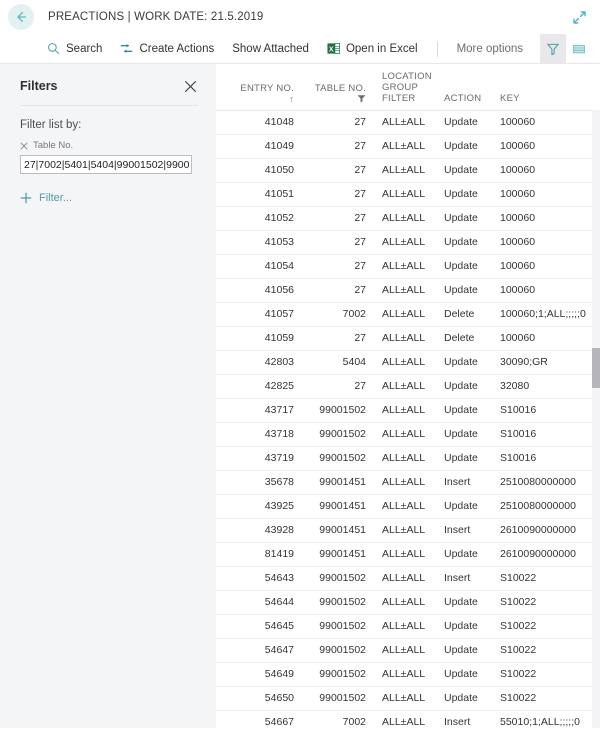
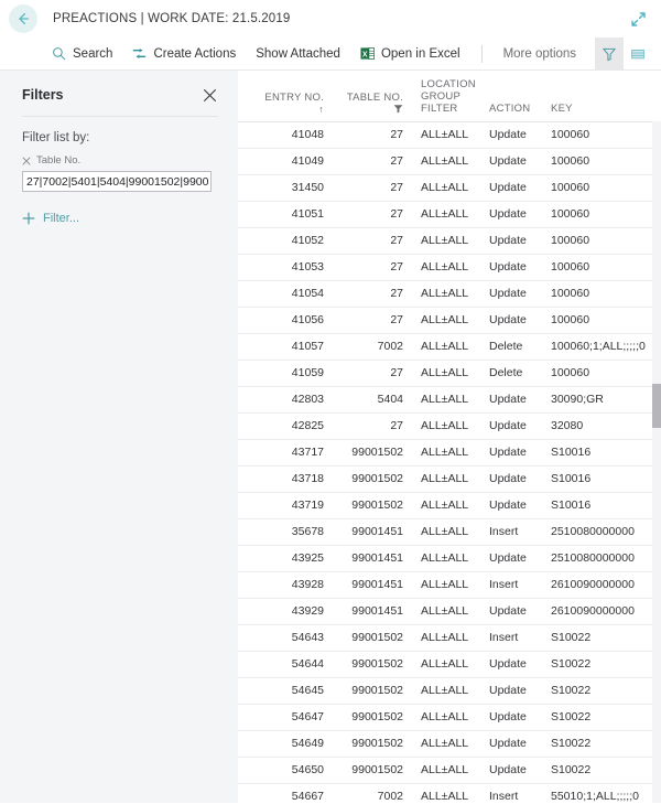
  PREACTIONS | WORK DATE: 21.5.2019
  Search
  Create Actions
  Show Attached
  Open in Excel
  More options
  Filters
  Filter list by:
  Table No.
  27|7002|5401|5404|99001502|9900
  Filter...
  ENTRY NO. ↑	TABLE NO.	LOCATION GROUP FILTER	ACTION	KEY
  41048	27	ALL±ALL	Update	100060
  41049	27	ALL±ALL	Update	100060
- 41050	27	ALL±ALL	Update	100060
+ 31450	27	ALL±ALL	Update	100060
  41051	27	ALL±ALL	Update	100060
  41052	27	ALL±ALL	Update	100060
  41053	27	ALL±ALL	Update	100060
  41054	27	ALL±ALL	Update	100060
  41056	27	ALL±ALL	Update	100060
  41057	7002	ALL±ALL	Delete	100060;1;ALL;;;;;0
  41059	27	ALL±ALL	Delete	100060
  42803	5404	ALL±ALL	Update	30090;GR
  42825	27	ALL±ALL	Update	32080
  43717	99001502	ALL±ALL	Update	S10016
  43718	99001502	ALL±ALL	Update	S10016
  43719	99001502	ALL±ALL	Update	S10016
  35678	99001451	ALL±ALL	Insert	2510080000000
  43925	99001451	ALL±ALL	Update	2510080000000
  43928	99001451	ALL±ALL	Insert	2610090000000
- 81419	99001451	ALL±ALL	Update	2610090000000
+ 43929	99001451	ALL±ALL	Update	2610090000000
  54643	99001502	ALL±ALL	Insert	S10022
  54644	99001502	ALL±ALL	Update	S10022
  54645	99001502	ALL±ALL	Update	S10022
  54647	99001502	ALL±ALL	Update	S10022
  54649	99001502	ALL±ALL	Update	S10022
  54650	99001502	ALL±ALL	Update	S10022
  54667	7002	ALL±ALL	Insert	55010;1;ALL;;;;;0
